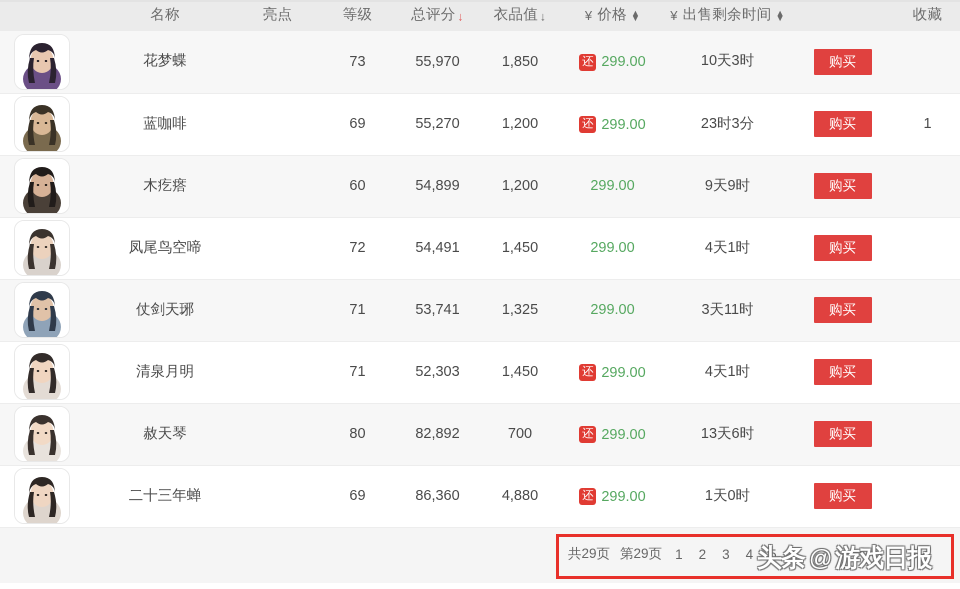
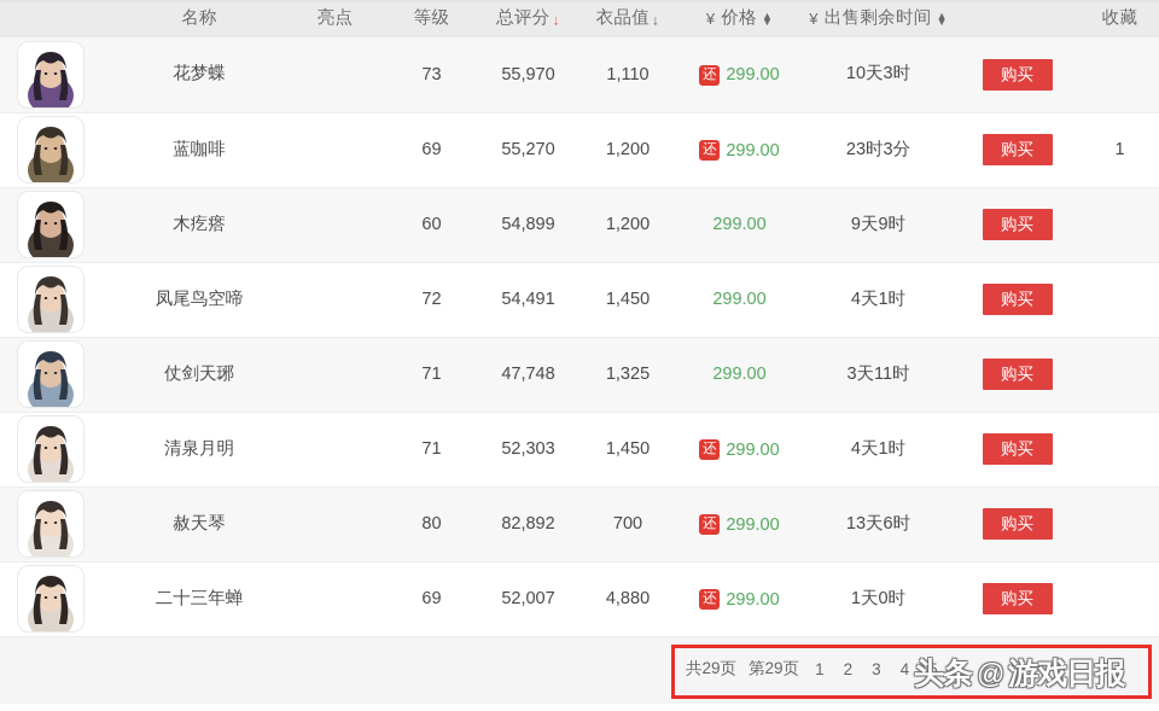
  	名称	亮点	等级	总评分 ↓	衣品值 ↓	¥ 价格 ▲ ▼	¥ 出售剩余时间 ▲ ▼		收藏
- 	花梦蝶		73	55,970	1,850	还 299.00	10天3时	购买
+ 	花梦蝶		73	55,970	1,110	还 299.00	10天3时	购买
  	蓝咖啡		69	55,270	1,200	还 299.00	23时3分	购买	1
  	木疙瘩		60	54,899	1,200	299.00	9天9时	购买
  	凤尾鸟空啼		72	54,491	1,450	299.00	4天1时	购买
- 	仗剑天琊		71	53,741	1,325	299.00	3天11时	购买
+ 	仗剑天琊		71	47,748	1,325	299.00	3天11时	购买
  	清泉月明		71	52,303	1,450	还 299.00	4天1时	购买
  	赦天琴		80	82,892	700	还 299.00	13天6时	购买
- 	二十三年蝉		69	86,360	4,880	还 299.00	1天0时	购买
+ 	二十三年蝉		69	52,007	4,880	还 299.00	1天0时	购买
  共29页
  第29页
  1
  2
  3
  4
  5
  ...
  头条
  @
  游戏日报
